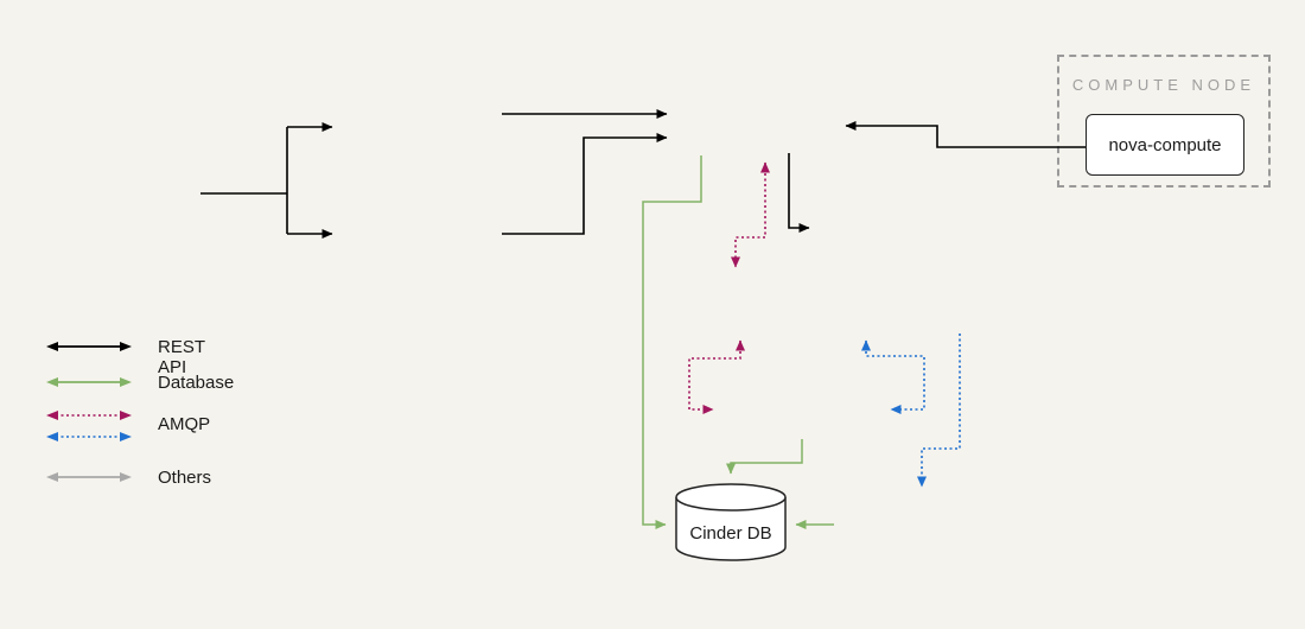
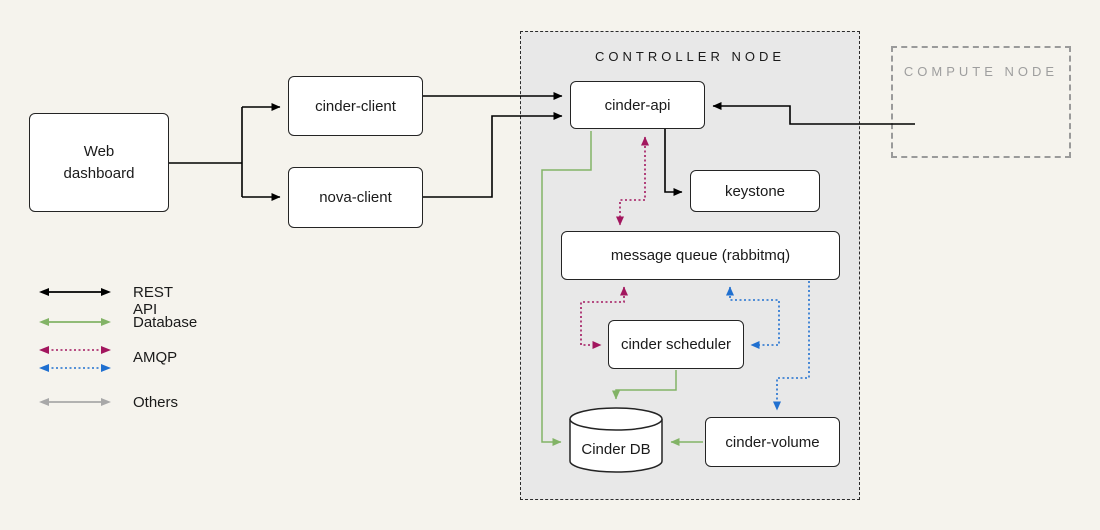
+ CONTROLLER NODE
  COMPUTE NODE
+ Web dashboard
+ cinder-client
+ nova-client
+ cinder-api
+ keystone
+ message queue (rabbitmq)
+ cinder scheduler
+ cinder-volume
  Cinder DB
- nova-compute
  REST API
  Database
  AMQP
  Others
